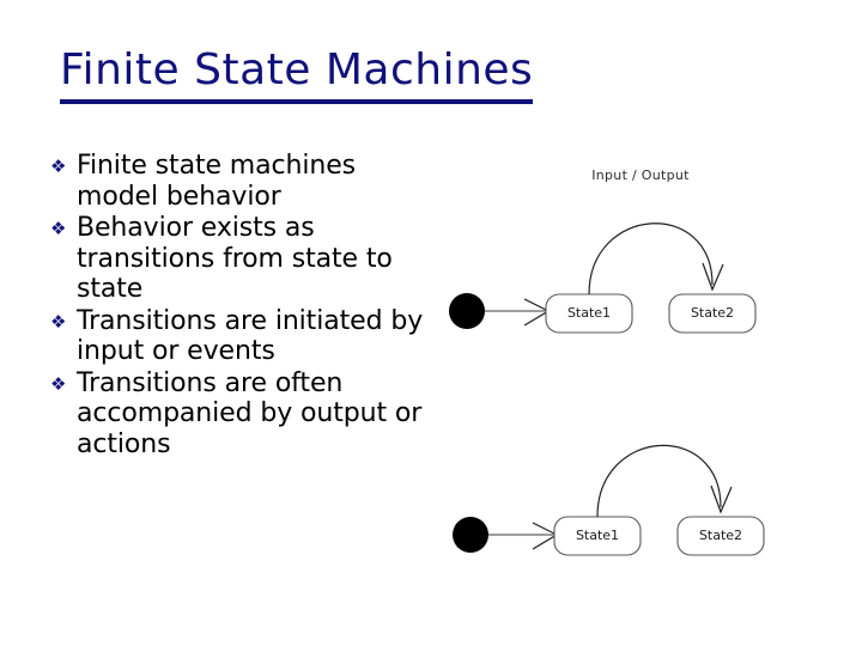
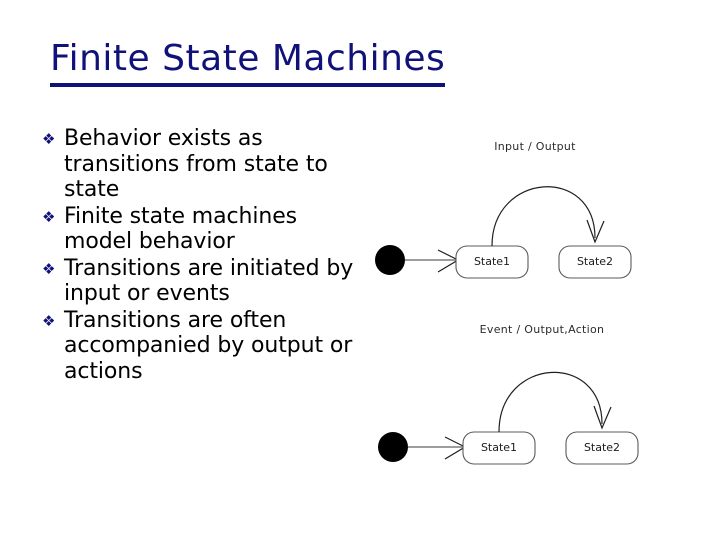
  Finite State Machines
  ❖
- Finite state machines model behavior
+ Behavior exists as transitions from state to state
  ❖
- Behavior exists as transitions from state to state
+ Finite state machines model behavior
  ❖
  Transitions are initiated by input or events
  ❖
  Transitions are often accompanied by output or actions
  Input / Output
  State1
  State2
+ Event / Output,Action
  State1
  State2
